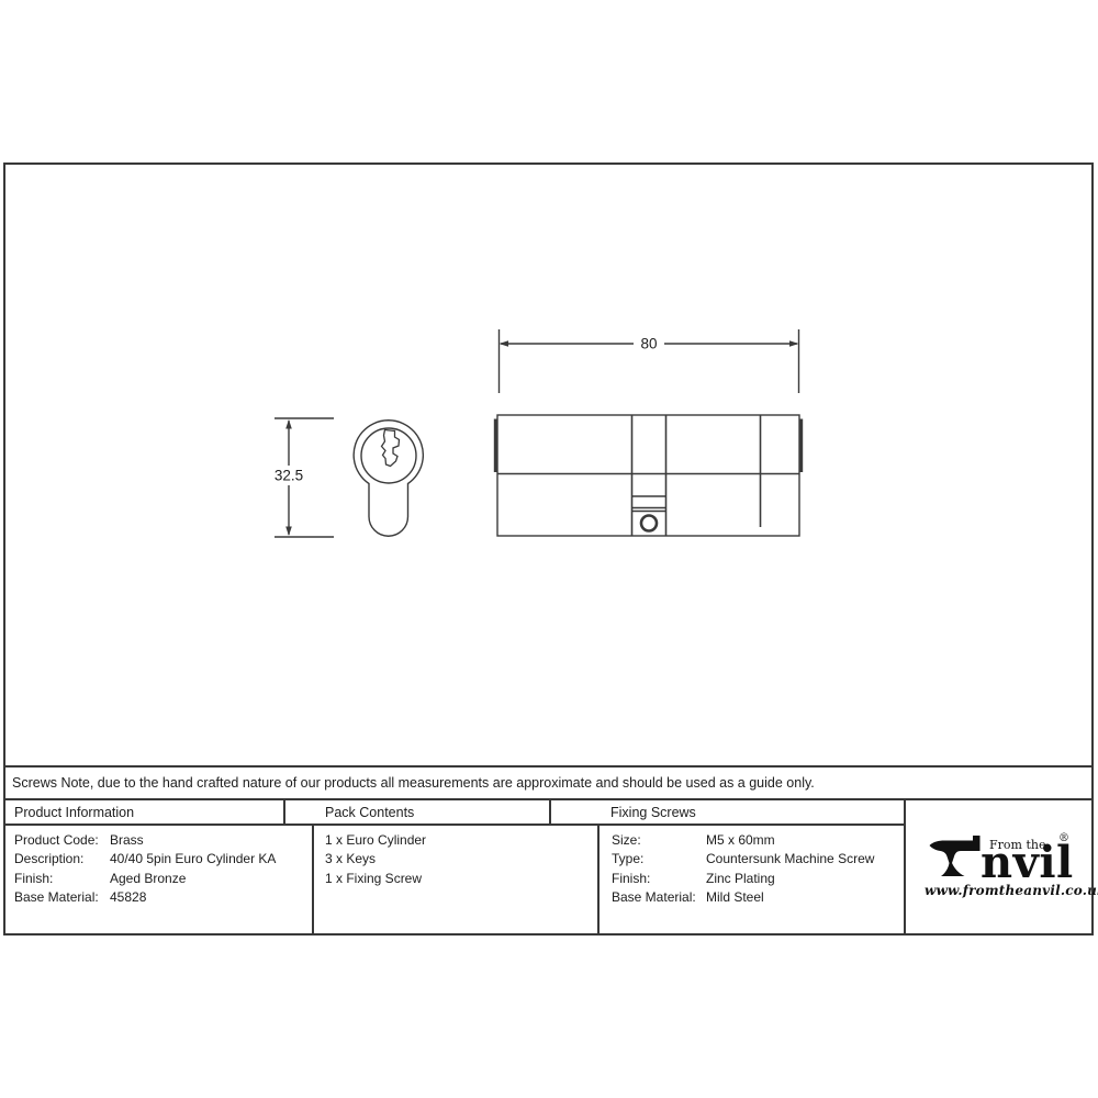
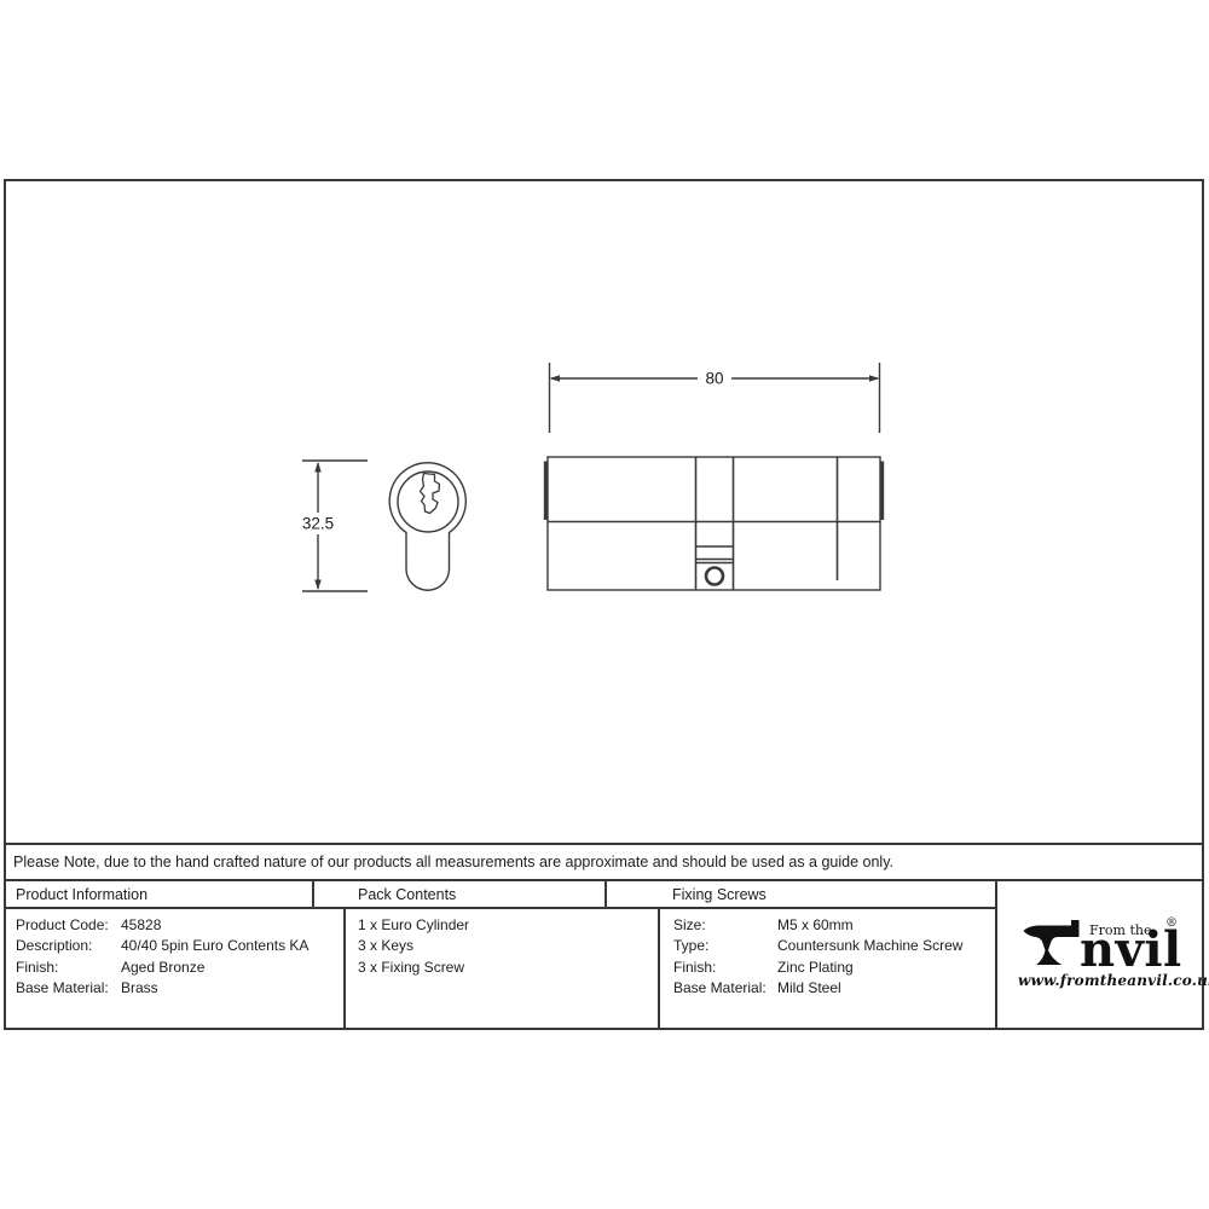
  80
  32.5
- Screws Note, due to the hand crafted nature of our products all measurements are approximate and should be used as a guide only.
+ Please Note, due to the hand crafted nature of our products all measurements are approximate and should be used as a guide only.
  Product Information
  Pack Contents
  Fixing Screws
  Product Code:
  Description:
  Finish:
  Base Material:
- Brass
+ 45828
- 40/40 5pin Euro Cylinder KA
+ 40/40 5pin Euro Contents KA
  Aged Bronze
- 45828
+ Brass
  1 x Euro Cylinder
  3 x Keys
- 1 x Fixing Screw
+ 3 x Fixing Screw
  Size:
  Type:
  Finish:
  Base Material:
  M5 x 60mm
  Countersunk Machine Screw
  Zinc Plating
  Mild Steel
  From the
  nvil
  ®
  www.fromtheanvil.co.u
